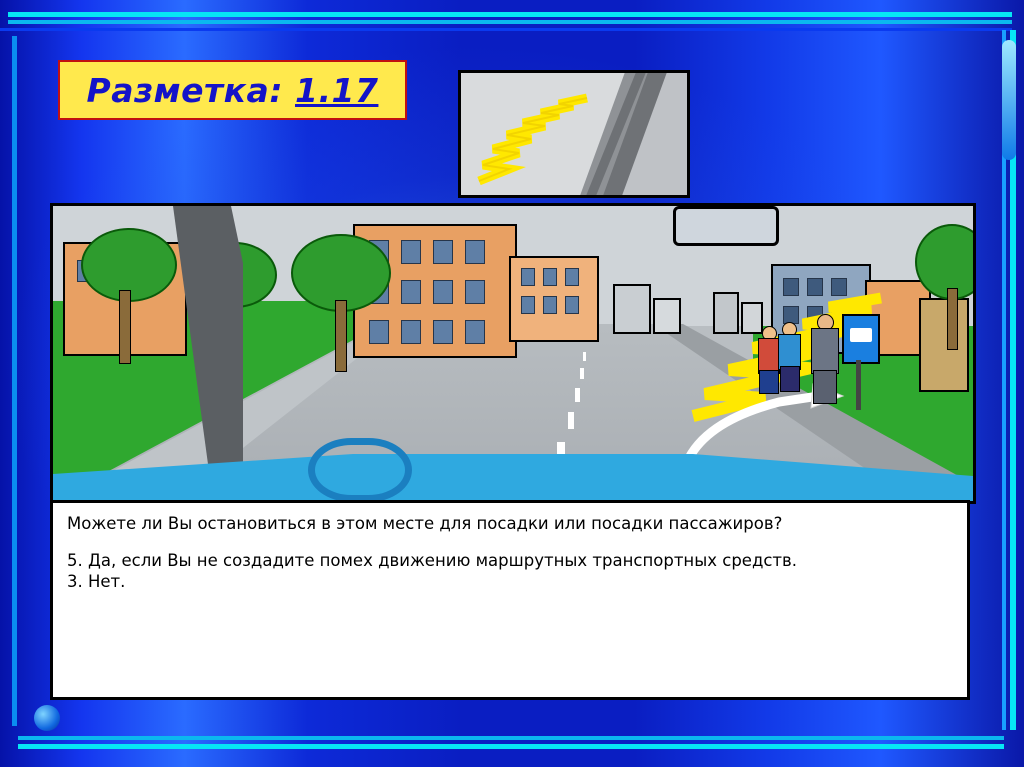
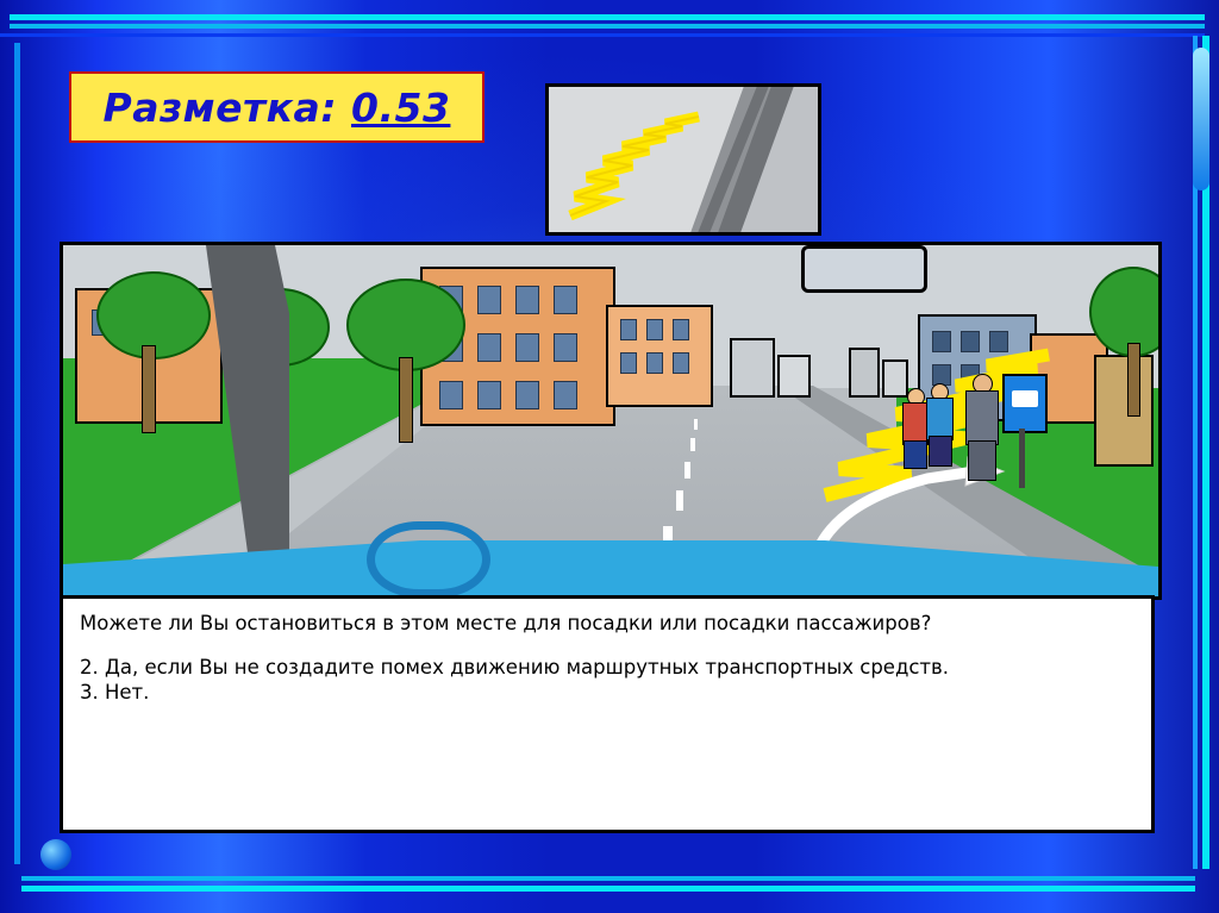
- Разметка: 1.17
+ Разметка: 0.53
  Можете ли Вы остановиться в этом месте для посадки или посадки пассажиров?
- 5. Да, если Вы не создадите помех движению маршрутных транспортных средств.
+ 2. Да, если Вы не создадите помех движению маршрутных транспортных средств.
  3. Нет.
